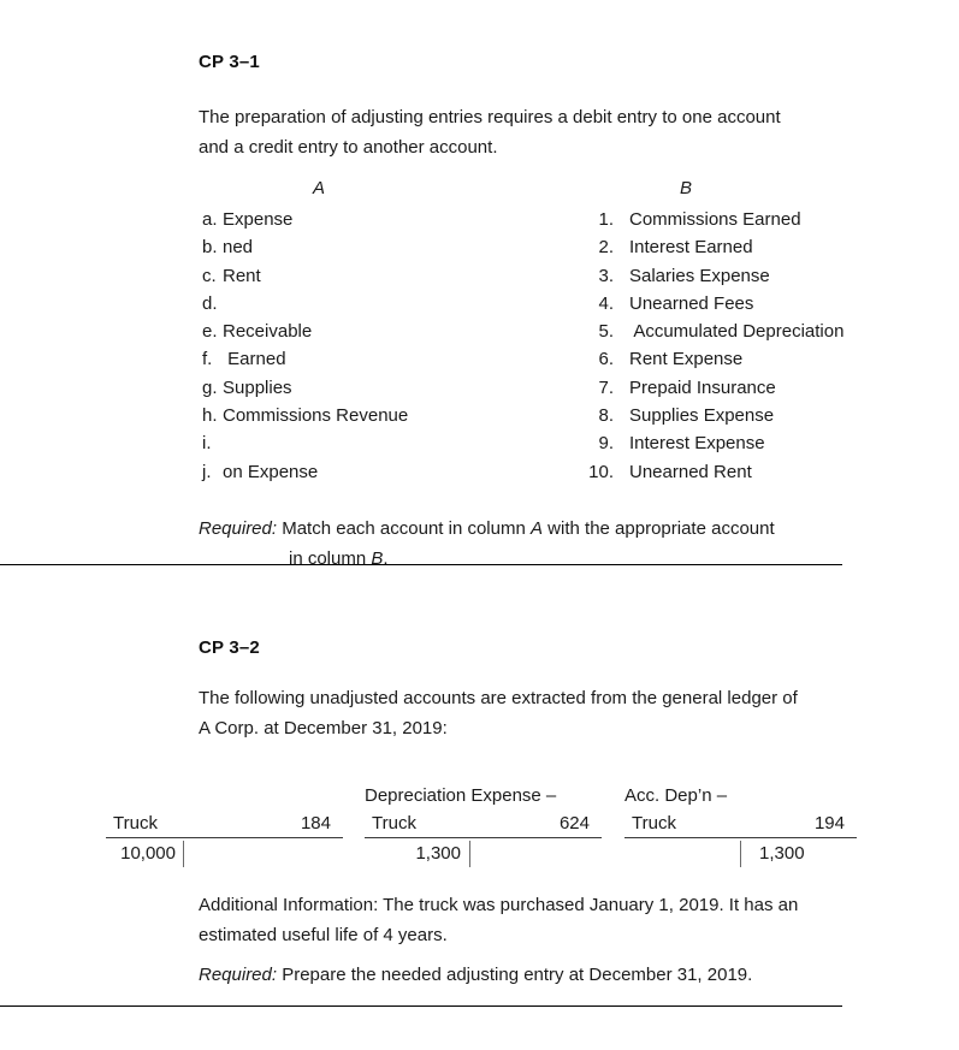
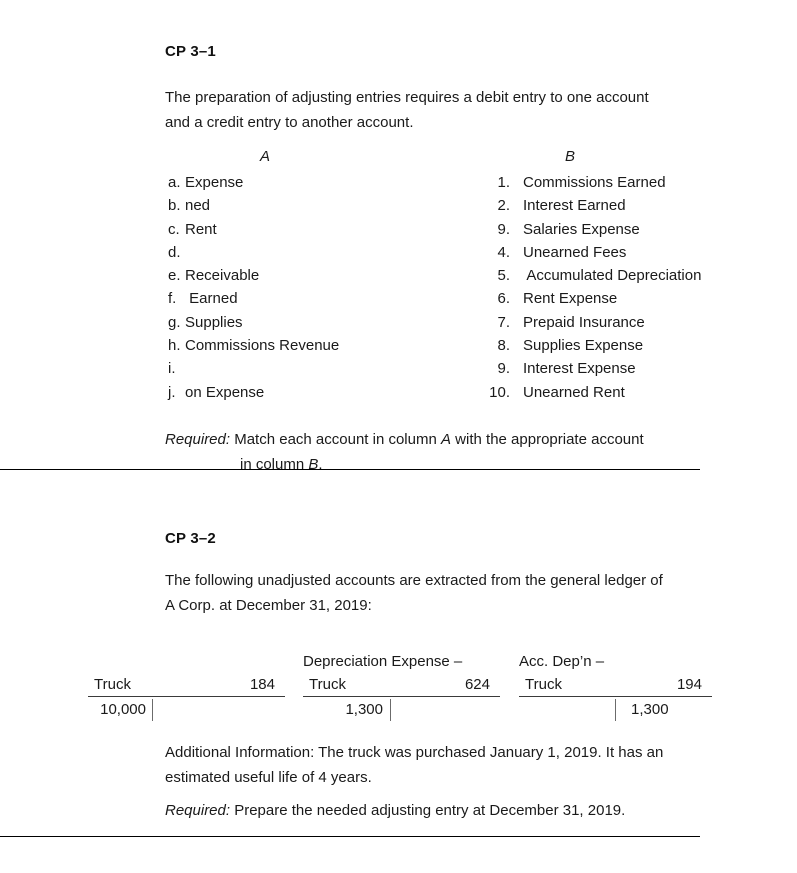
  CP 3–1
  The preparation of adjusting entries requires a debit entry to one account and a credit entry to another account.
  A
  B
  a. Expense
  b. ned
  c. Rent
  d.
  e. Receivable
  f. Earned
  g. Supplies
  h. Commissions Revenue
  i.
  j. on Expense
  1. Commissions Earned
  2. Interest Earned
- 3. Salaries Expense
+ 9. Salaries Expense
  4. Unearned Fees
  5. Accumulated Depreciation
  6. Rent Expense
  7. Prepaid Insurance
  8. Supplies Expense
  9. Interest Expense
  10. Unearned Rent
  Required: Match each account in column A with the appropriate account
  in column B.
  CP 3–2
  The following unadjusted accounts are extracted from the general ledger of A Corp. at December 31, 2019:
  Truck
  184
  10,000
  Depreciation Expense –
  Truck
  624
  1,300
  Acc. Dep’n –
  Truck
  194
  1,300
  Additional Information: The truck was purchased January 1, 2019. It has an estimated useful life of 4 years.
  Required: Prepare the needed adjusting entry at December 31, 2019.
